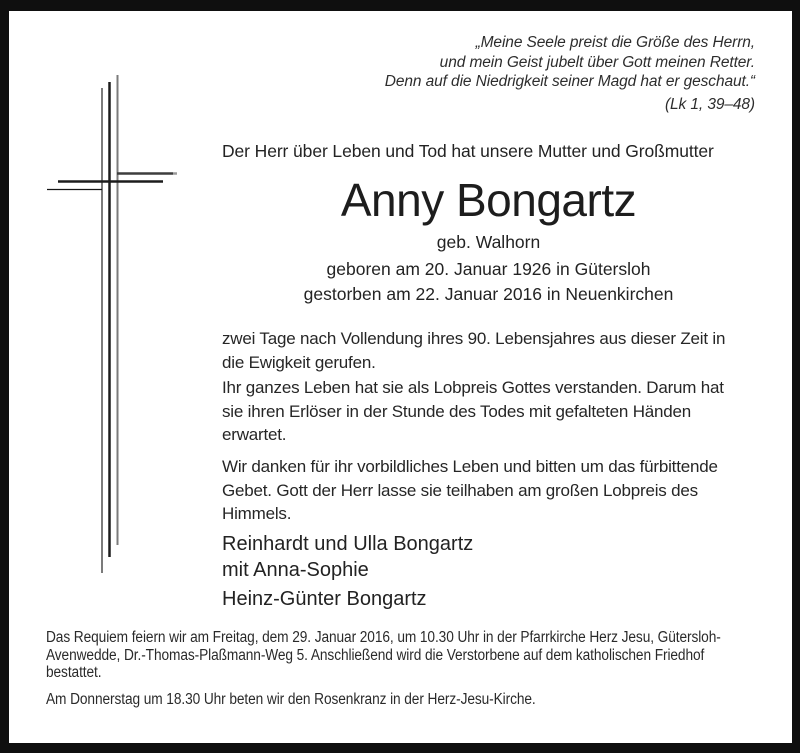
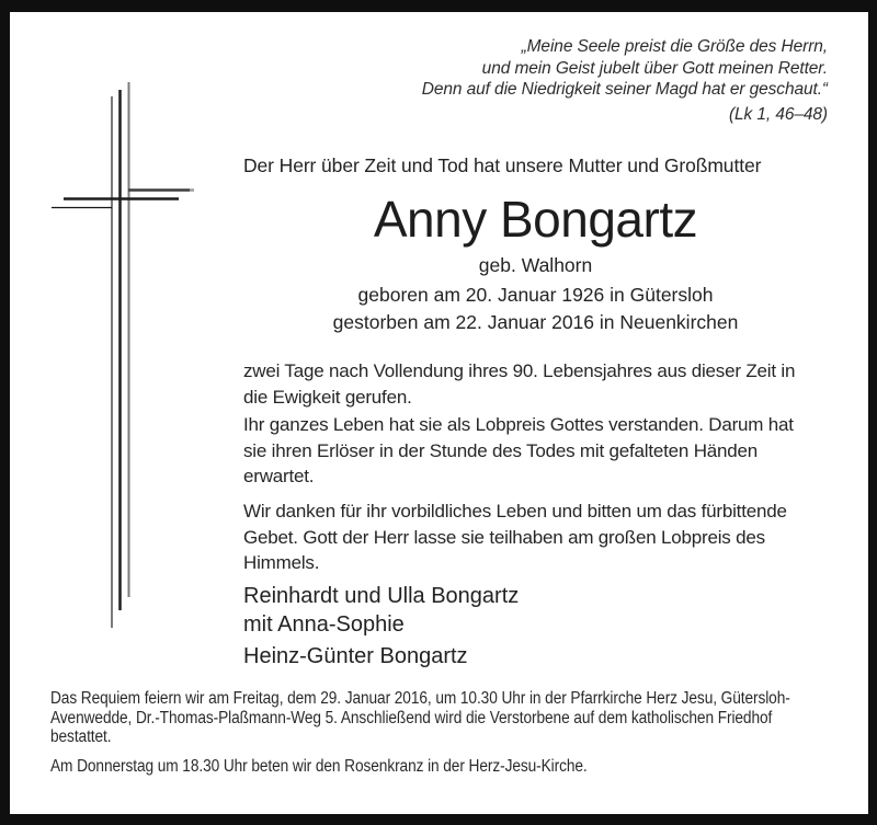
  „Meine Seele preist die Größe des Herrn,
  und mein Geist jubelt über Gott meinen Retter.
  Denn auf die Niedrigkeit seiner Magd hat er geschaut.“
- (Lk 1, 39–48)
+ (Lk 1, 46–48)
- Der Herr über Leben und Tod hat unsere Mutter und Großmutter
+ Der Herr über Zeit und Tod hat unsere Mutter und Großmutter
  Anny Bongartz
  geb. Walhorn
  geboren am 20. Januar 1926 in Gütersloh
  gestorben am 22. Januar 2016 in Neuenkirchen
  zwei Tage nach Vollendung ihres 90. Lebensjahres aus dieser Zeit in
  die Ewigkeit gerufen.
  Ihr ganzes Leben hat sie als Lobpreis Gottes verstanden. Darum hat
  sie ihren Erlöser in der Stunde des Todes mit gefalteten Händen
  erwartet.
  Wir danken für ihr vorbildliches Leben und bitten um das fürbittende
  Gebet. Gott der Herr lasse sie teilhaben am großen Lobpreis des
  Himmels.
  Reinhardt und Ulla Bongartz
  mit Anna-Sophie
  Heinz-Günter Bongartz
  Das Requiem feiern wir am Freitag, dem 29. Januar 2016, um 10.30 Uhr in der Pfarrkirche Herz Jesu, Gütersloh-
  Avenwedde, Dr.-Thomas-Plaßmann-Weg 5. Anschließend wird die Verstorbene auf dem katholischen Friedhof
  bestattet.
  Am Donnerstag um 18.30 Uhr beten wir den Rosenkranz in der Herz-Jesu-Kirche.
